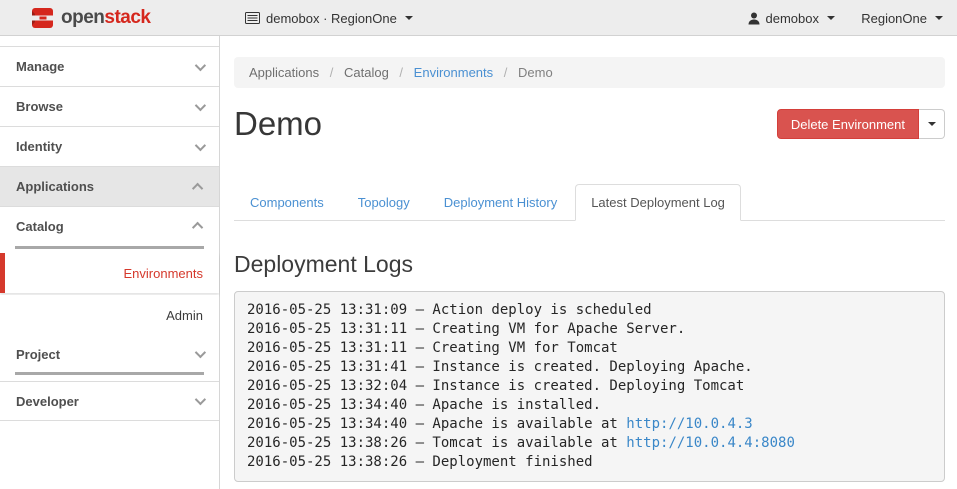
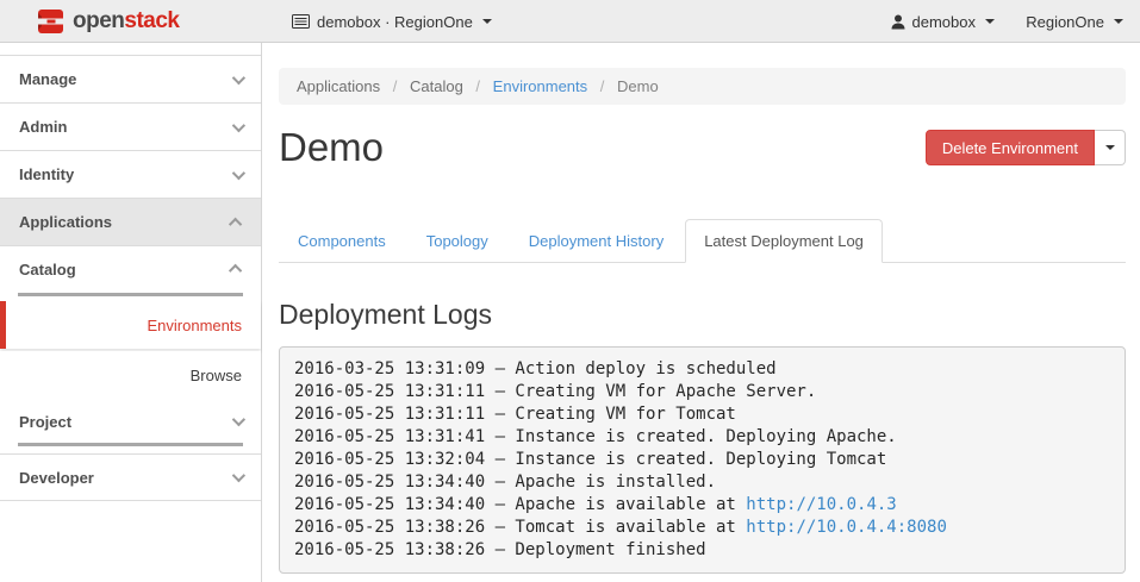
  openstack
  demobox · RegionOne
  demobox
  RegionOne
  Manage
- Browse
+ Admin
  Identity
  Applications
  Catalog
  Environments
- Admin
+ Browse
  Project
  Developer
  Applications / Catalog / Environments / Demo
  Demo
  Delete Environment
  Components
  Topology
  Deployment History
  Latest Deployment Log
  Deployment Logs
- 2016-05-25 13:31:09 — Action deploy is scheduled
+ 2016-03-25 13:31:09 — Action deploy is scheduled
  2016-05-25 13:31:11 — Creating VM for Apache Server.
  2016-05-25 13:31:11 — Creating VM for Tomcat
  2016-05-25 13:31:41 — Instance is created. Deploying Apache.
  2016-05-25 13:32:04 — Instance is created. Deploying Tomcat
  2016-05-25 13:34:40 — Apache is installed.
  2016-05-25 13:34:40 — Apache is available at http://10.0.4.3
  2016-05-25 13:38:26 — Tomcat is available at http://10.0.4.4:8080
  2016-05-25 13:38:26 — Deployment finished
